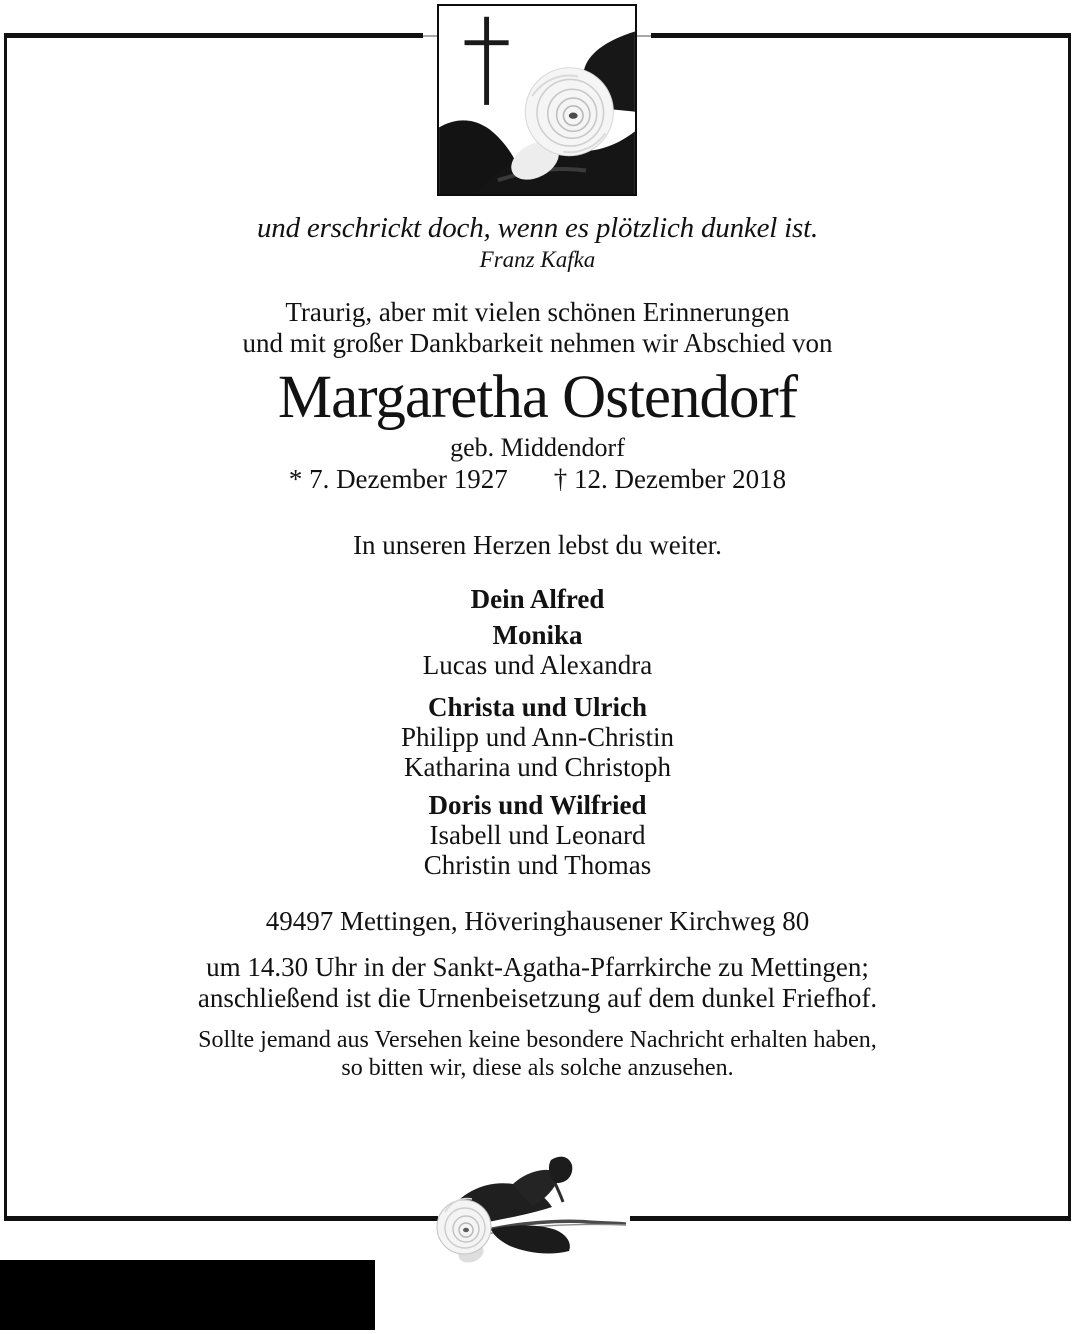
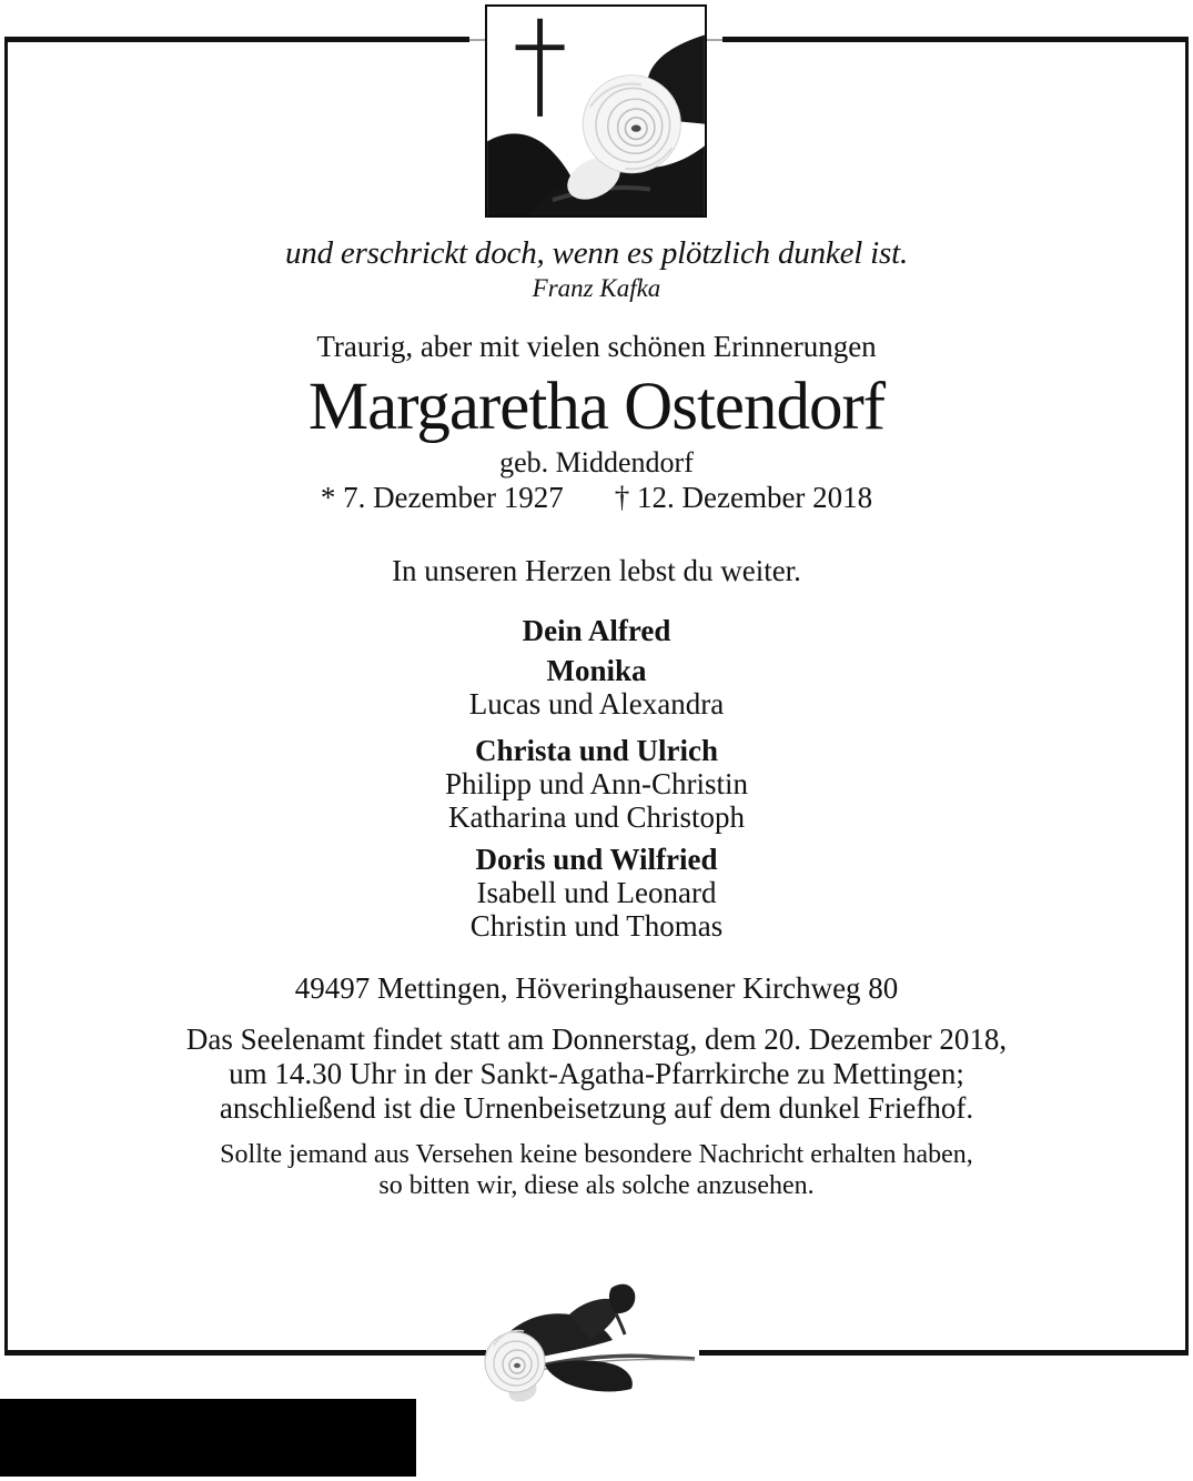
  und erschrickt doch, wenn es plötzlich dunkel ist.
  Franz Kafka
  Traurig, aber mit vielen schönen Erinnerungen
- und mit großer Dankbarkeit nehmen wir Abschied von
  Margaretha Ostendorf
  geb. Middendorf
  * 7. Dezember 1927 † 12. Dezember 2018
  In unseren Herzen lebst du weiter.
  Dein Alfred
  Monika
  Lucas und Alexandra
  Christa und Ulrich
  Philipp und Ann-Christin
  Katharina und Christoph
  Doris und Wilfried
  Isabell und Leonard
  Christin und Thomas
  49497 Mettingen, Höveringhausener Kirchweg 80
+ Das Seelenamt findet statt am Donnerstag, dem 20. Dezember 2018,
  um 14.30 Uhr in der Sankt-Agatha-Pfarrkirche zu Mettingen;
  anschließend ist die Urnenbeisetzung auf dem dunkel Friefhof.
  Sollte jemand aus Versehen keine besondere Nachricht erhalten haben,
  so bitten wir, diese als solche anzusehen.
